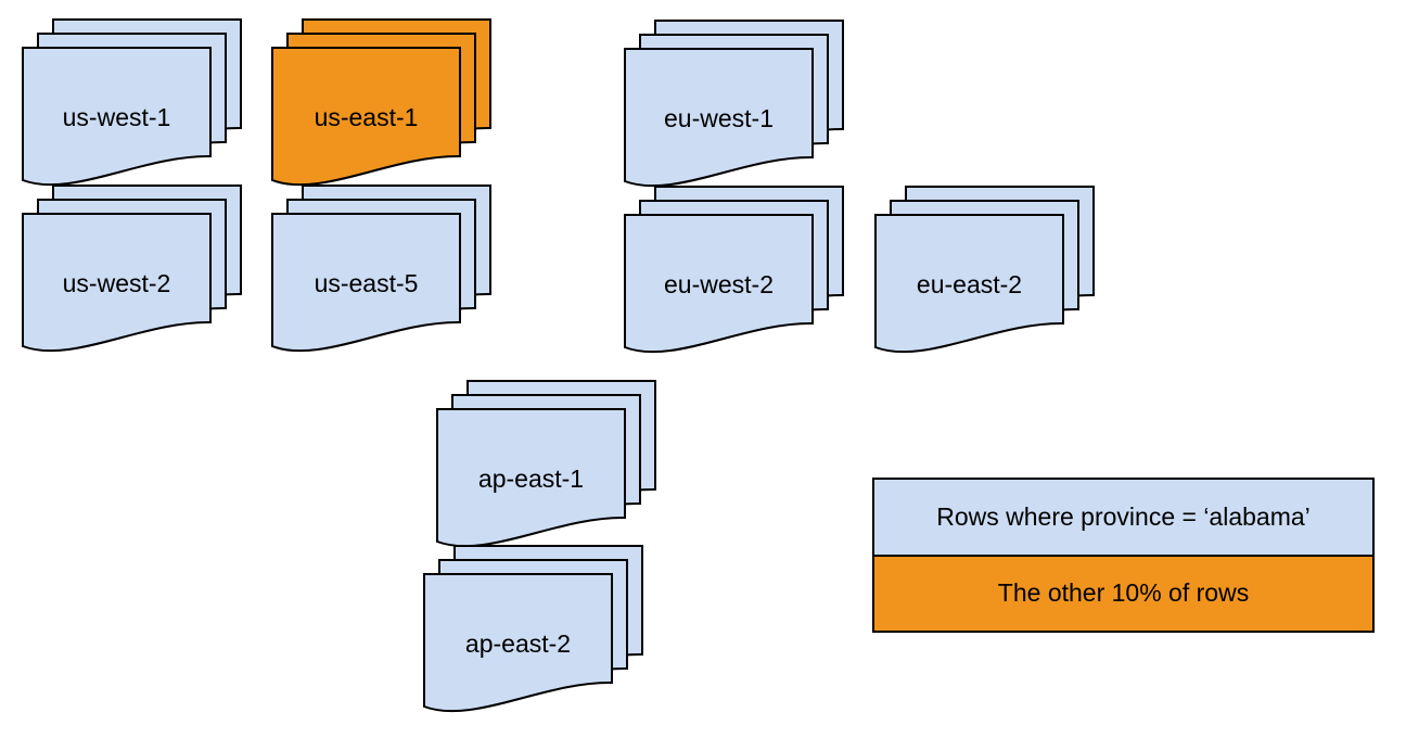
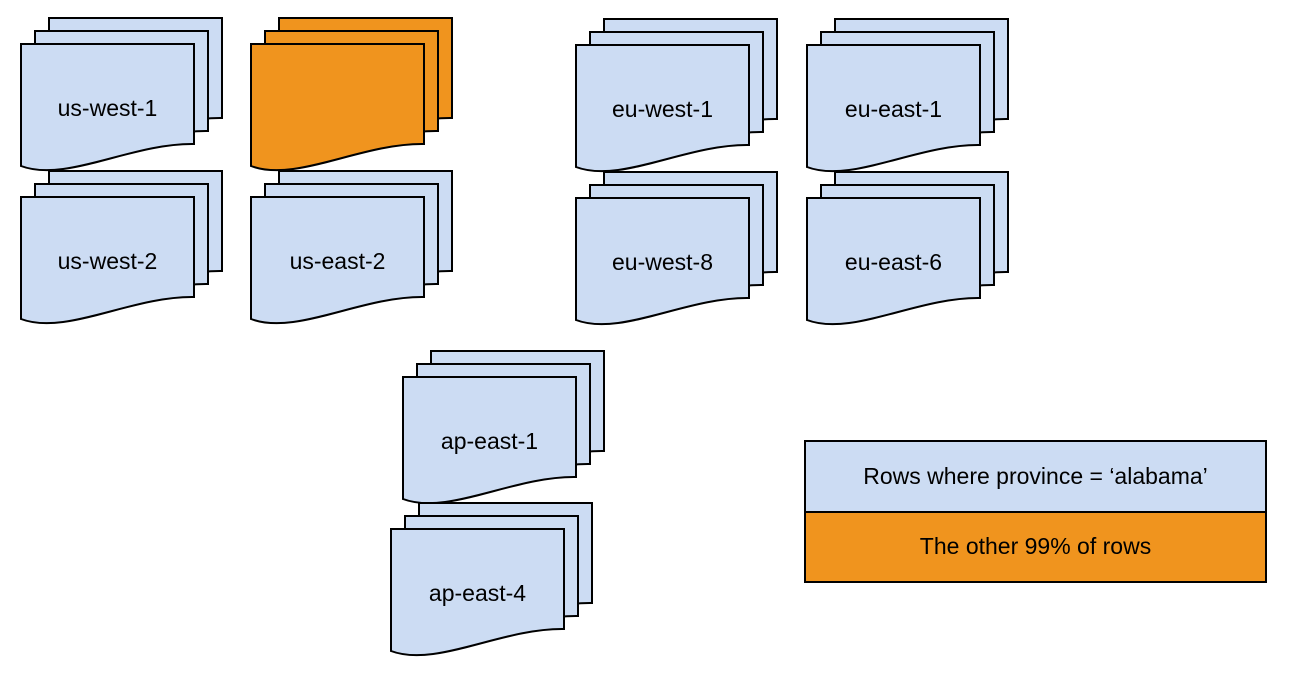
  Rows where province = ‘alabama’
- The other 10% of rows
+ The other 99% of rows
  us-west-1
- us-east-1
  eu-west-1
+ eu-east-1
  us-west-2
- us-east-5
+ us-east-2
- eu-west-2
+ eu-west-8
- eu-east-2
+ eu-east-6
  ap-east-1
- ap-east-2
+ ap-east-4
